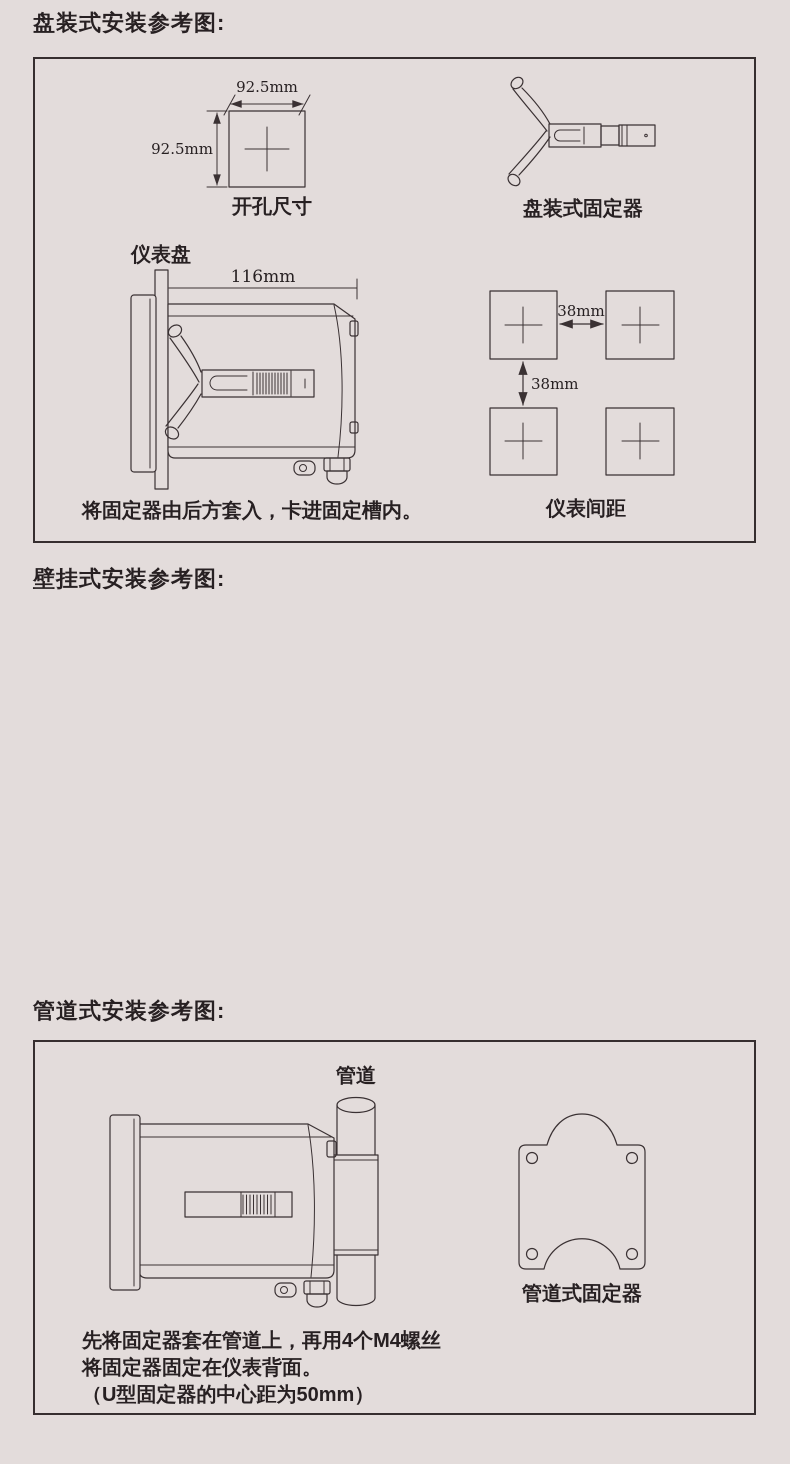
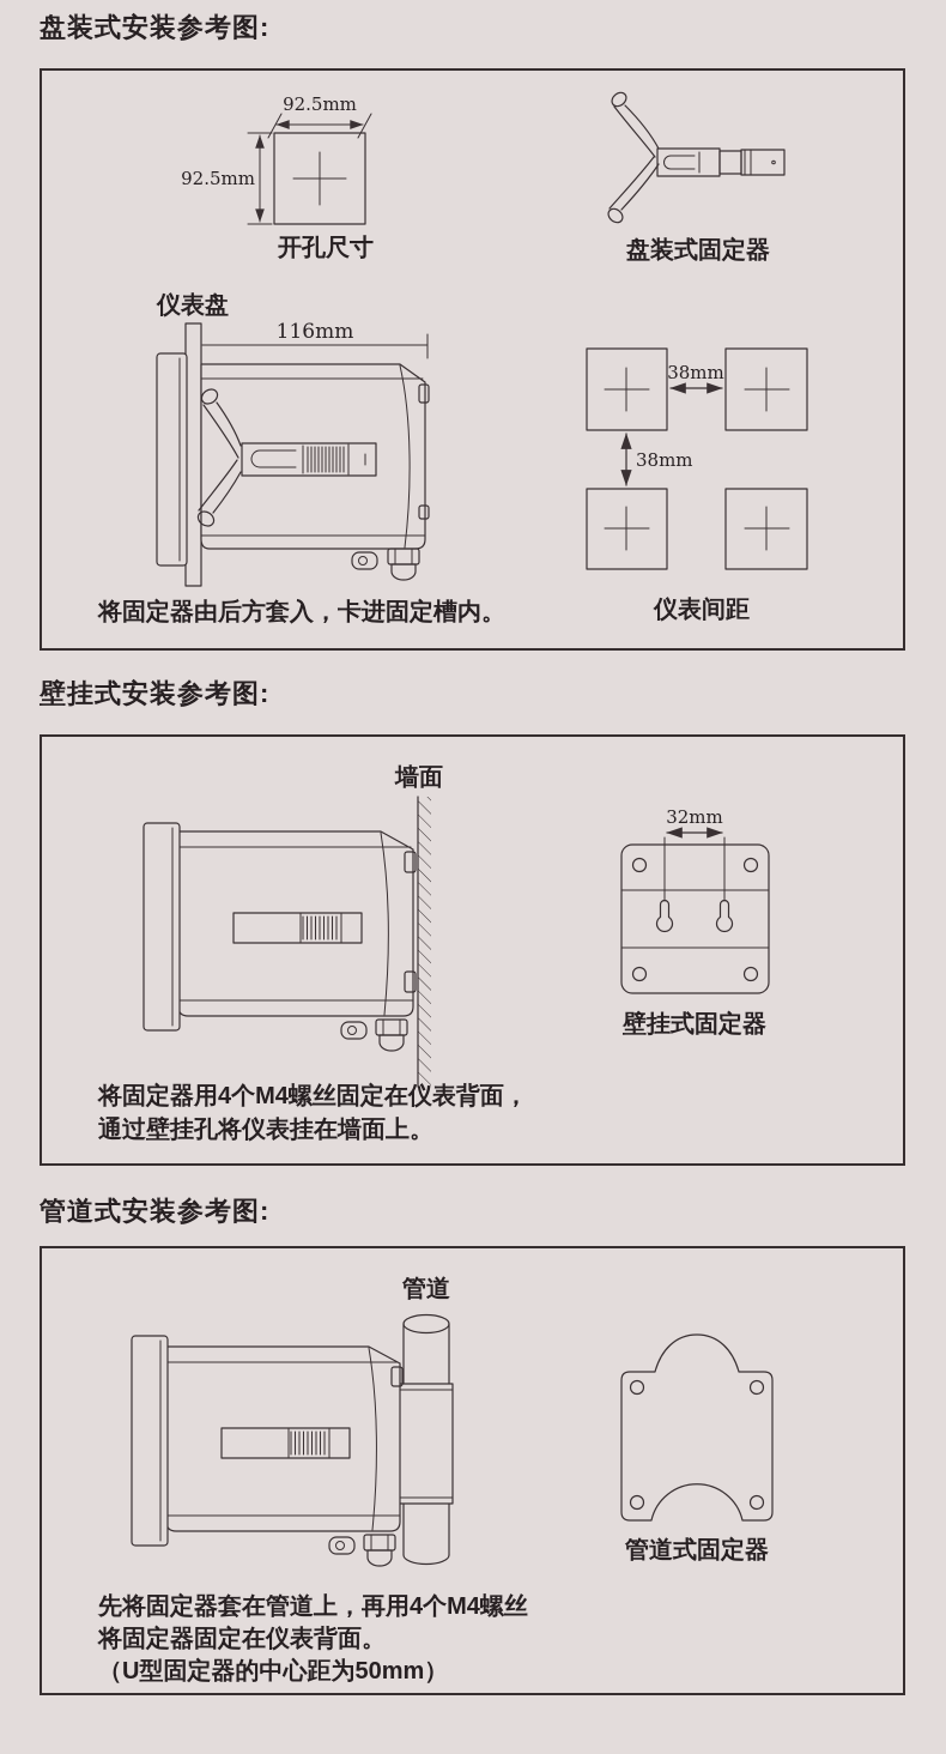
  盘装式安装参考图:
  92.5mm
  92.5mm
  开孔尺寸
  盘装式固定器
  仪表盘
  116mm
  38mm
  38mm
  仪表间距
  将固定器由后方套入，卡进固定槽内。
  壁挂式安装参考图:
+ 墙面
+ 32mm
+ 壁挂式固定器
+ 将固定器用4个M4螺丝固定在仪表背面，
+ 通过壁挂孔将仪表挂在墙面上。
  管道式安装参考图:
  管道
  管道式固定器
  先将固定器套在管道上，再用4个M4螺丝
  将固定器固定在仪表背面。
  （U型固定器的中心距为50mm）
